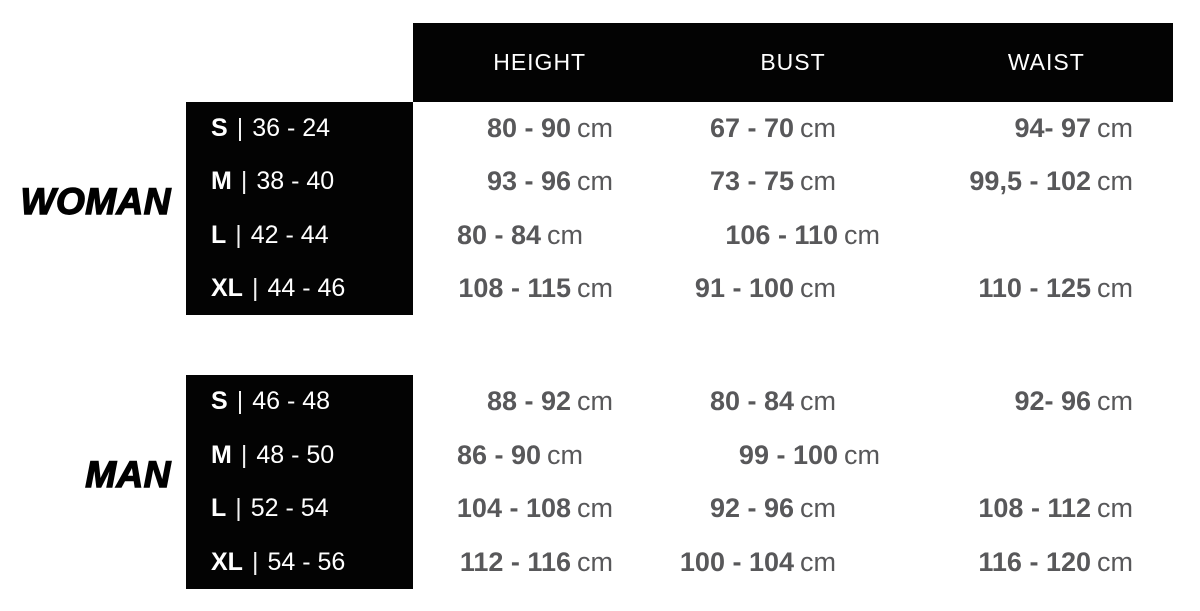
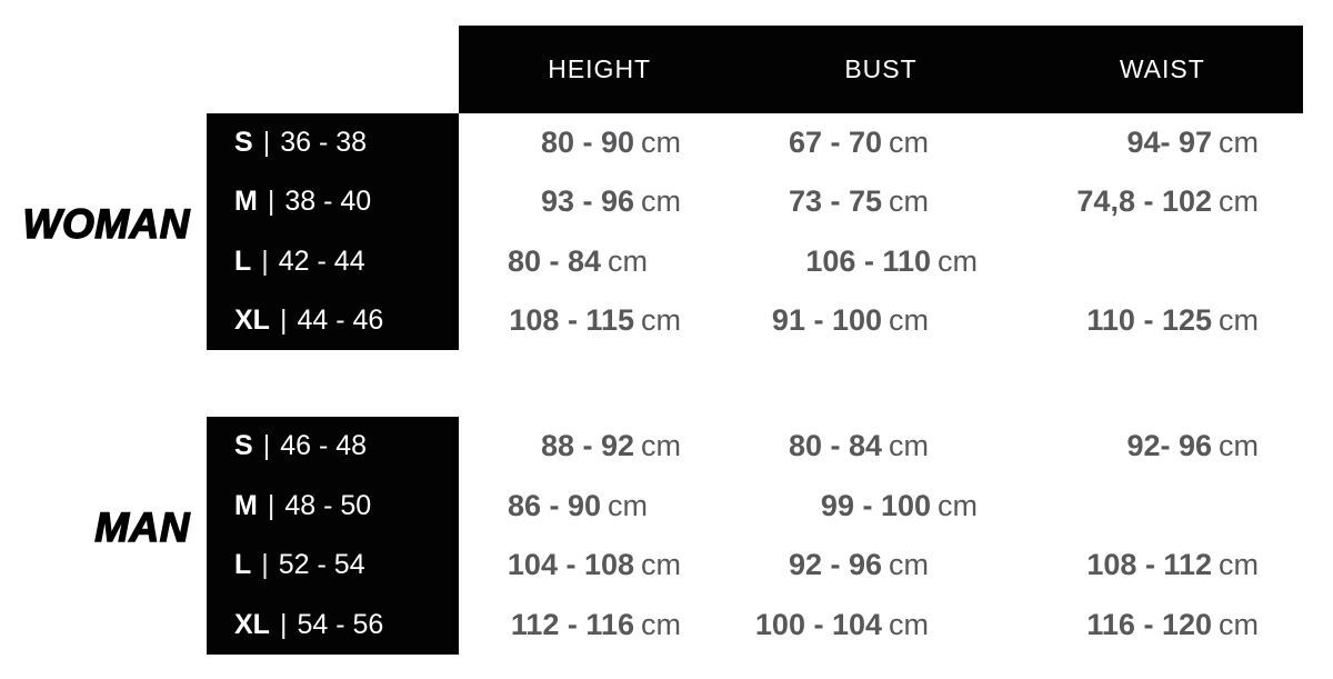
  HEIGHT
  BUST
  WAIST
  WOMAN
- S | 36 - 24
+ S | 36 - 38
  80 - 90 cm
  67 - 70 cm
  94- 97 cm
  M | 38 - 40
  93 - 96 cm
  73 - 75 cm
- 99,5 - 102 cm
+ 74,8 - 102 cm
  L | 42 - 44
  80 - 84 cm
  106 - 110 cm
  XL | 44 - 46
  108 - 115 cm
  91 - 100 cm
  110 - 125 cm
  MAN
  S | 46 - 48
  88 - 92 cm
  80 - 84 cm
  92- 96 cm
  M | 48 - 50
  86 - 90 cm
  99 - 100 cm
  L | 52 - 54
  104 - 108 cm
  92 - 96 cm
  108 - 112 cm
  XL | 54 - 56
  112 - 116 cm
  100 - 104 cm
  116 - 120 cm
